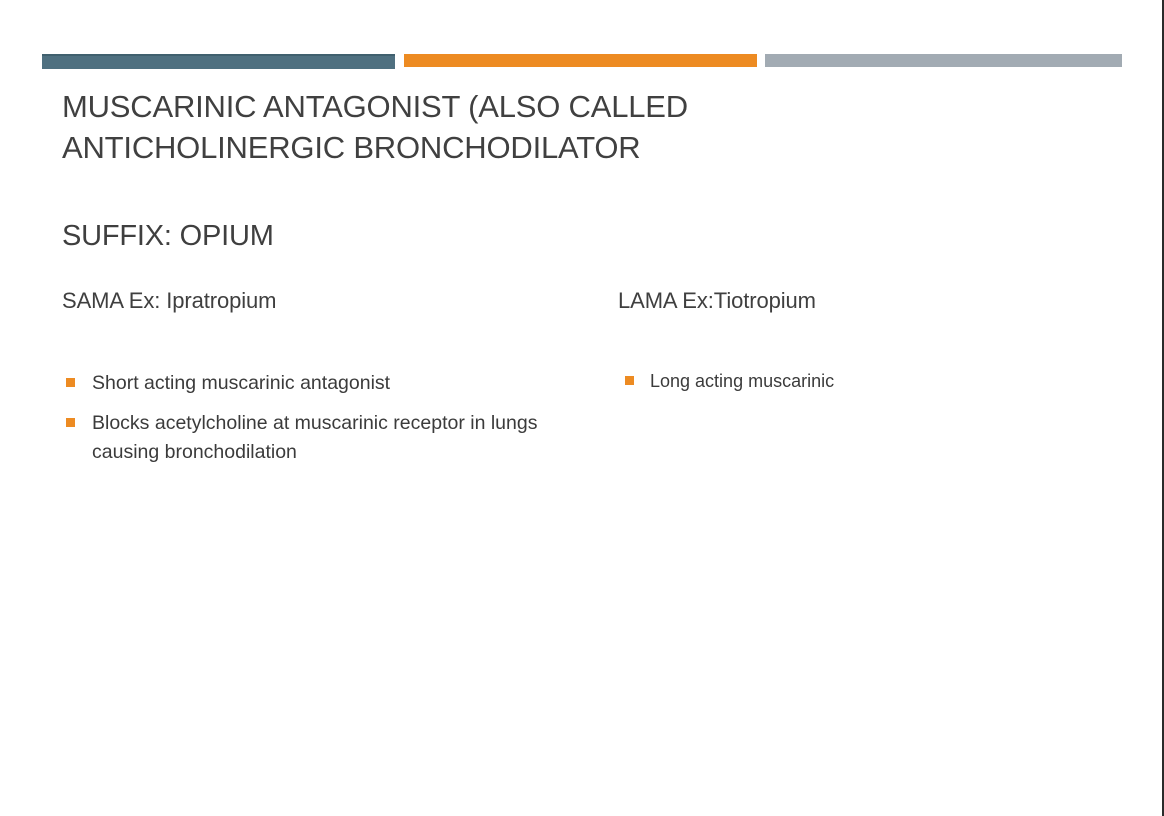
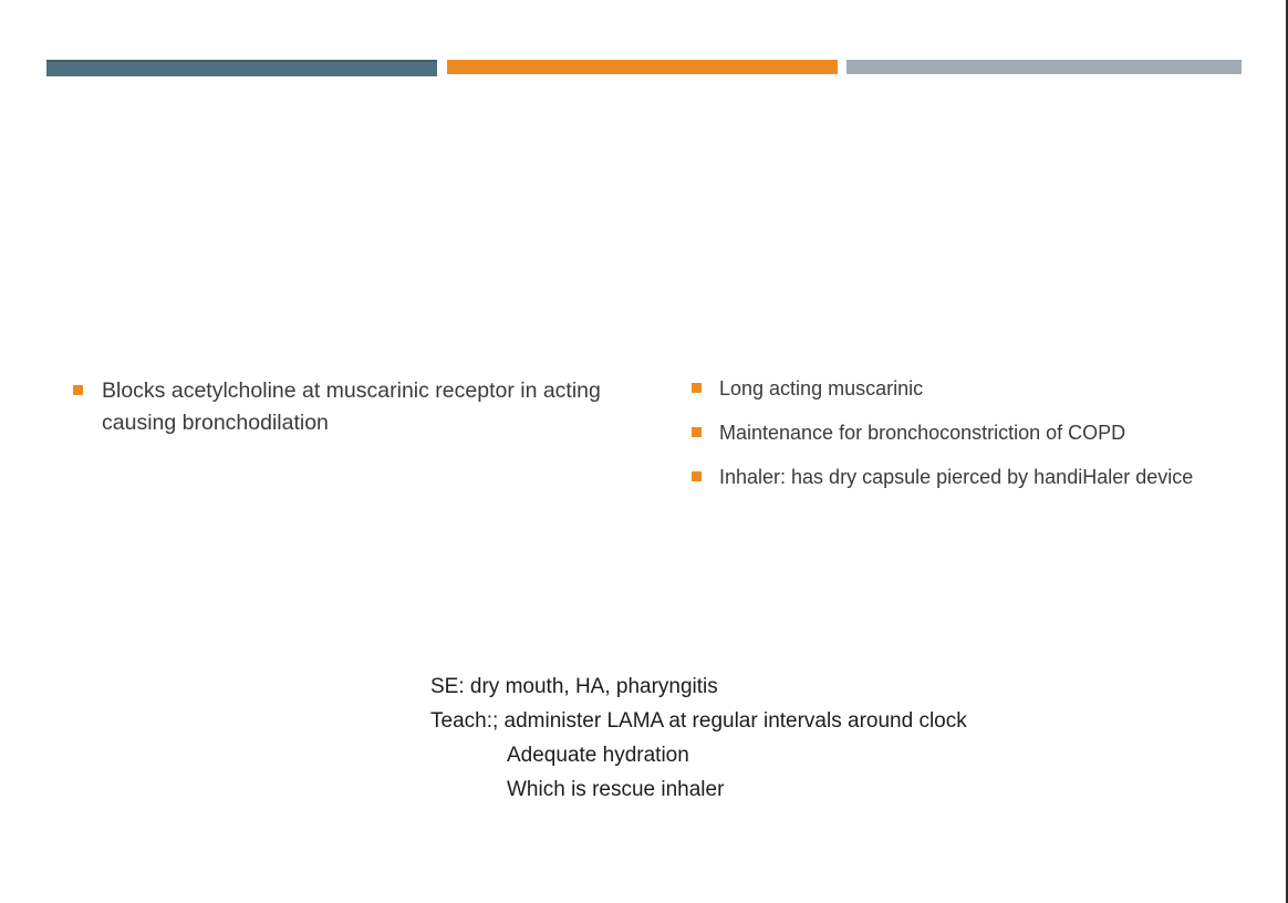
- MUSCARINIC ANTAGONIST (ALSO CALLED ANTICHOLINERGIC BRONCHODILATOR
- SUFFIX: OPIUM
- SAMA Ex: Ipratropium
- Short acting muscarinic antagonist
- Blocks acetylcholine at muscarinic receptor in lungs causing bronchodilation
+ Blocks acetylcholine at muscarinic receptor in acting causing bronchodilation
- LAMA Ex:Tiotropium
  Long acting muscarinic
+ Maintenance for bronchoconstriction of COPD
+ Inhaler: has dry capsule pierced by handiHaler device
+ SE: dry mouth, HA, pharyngitis
+ Teach:; administer LAMA at regular intervals around clock
+ Adequate hydration
+ Which is rescue inhaler
